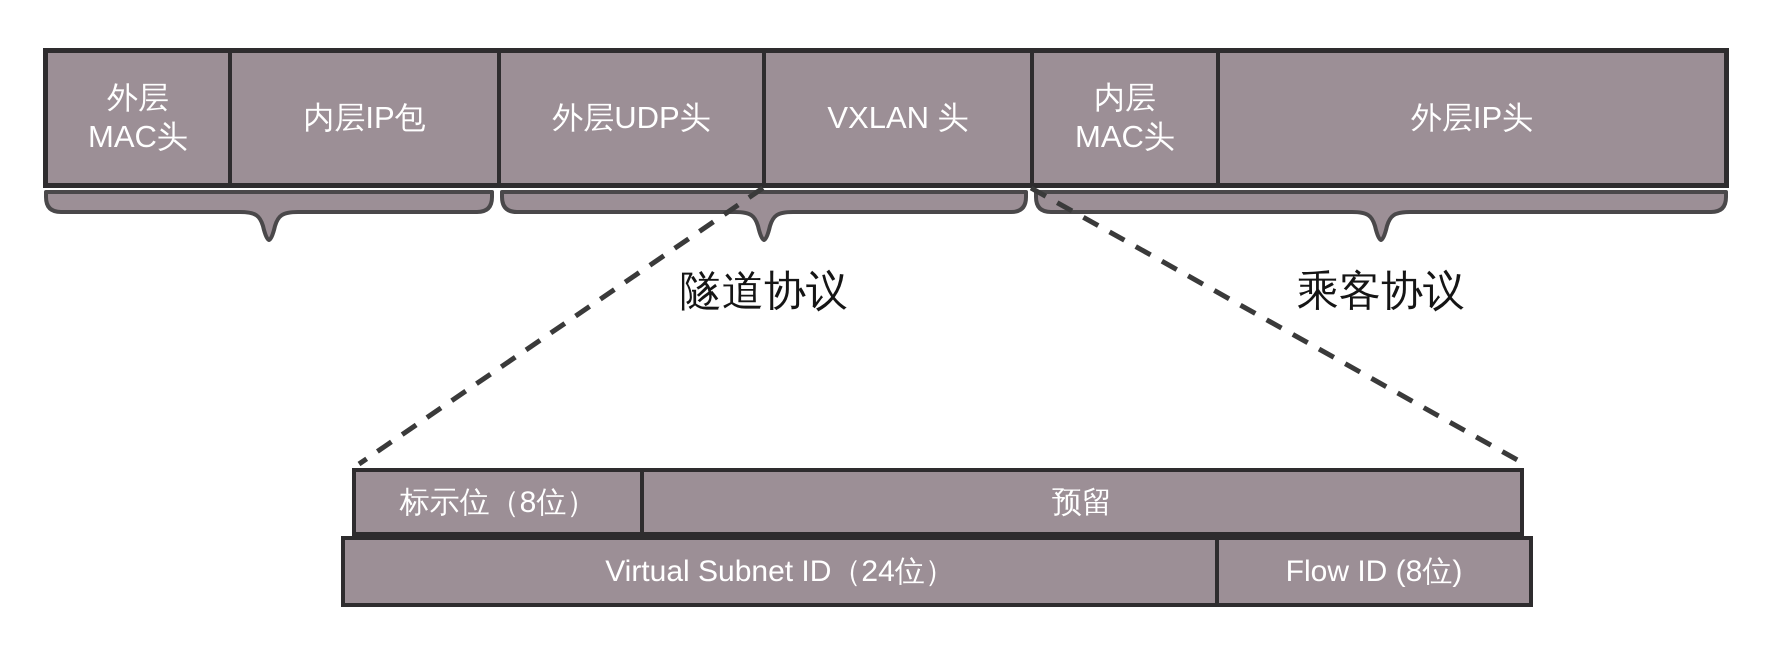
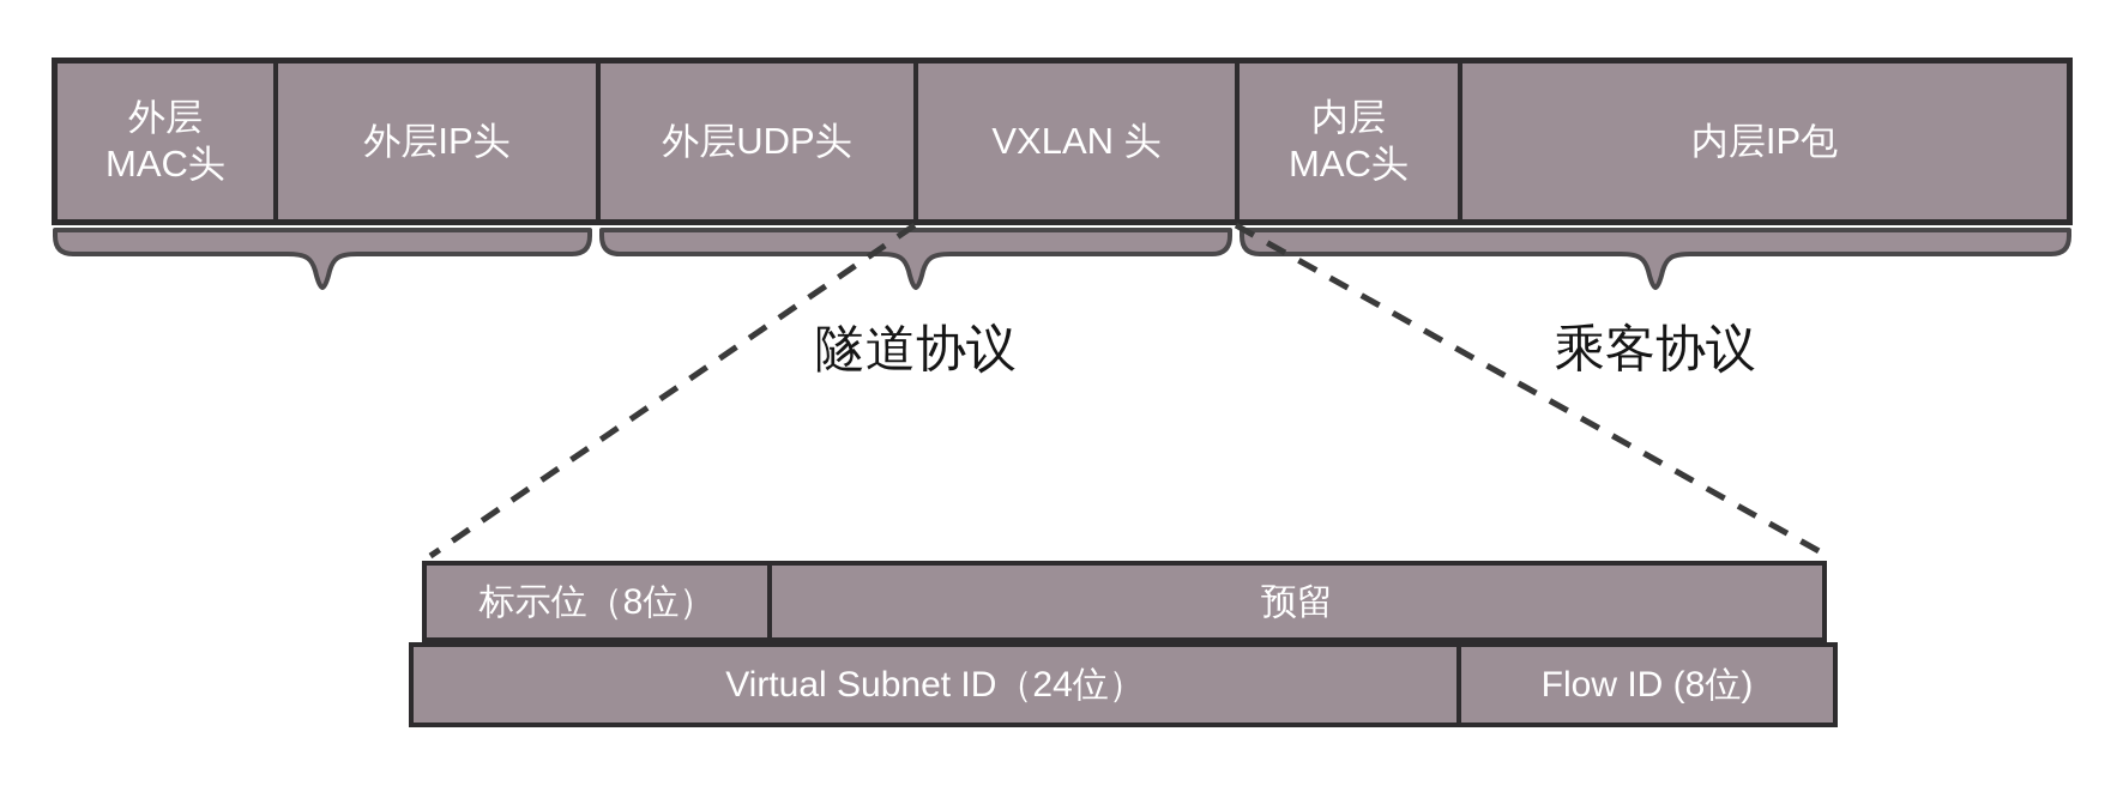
  外层
  MAC头
- 内层IP包
+ 外层IP头
  外层UDP头
  VXLAN 头
  内层
  MAC头
- 外层IP头
+ 内层IP包
  隧道协议
  乘客协议
  标示位（8位）
  预留
  Virtual Subnet ID（24位）
  Flow ID (8位)
